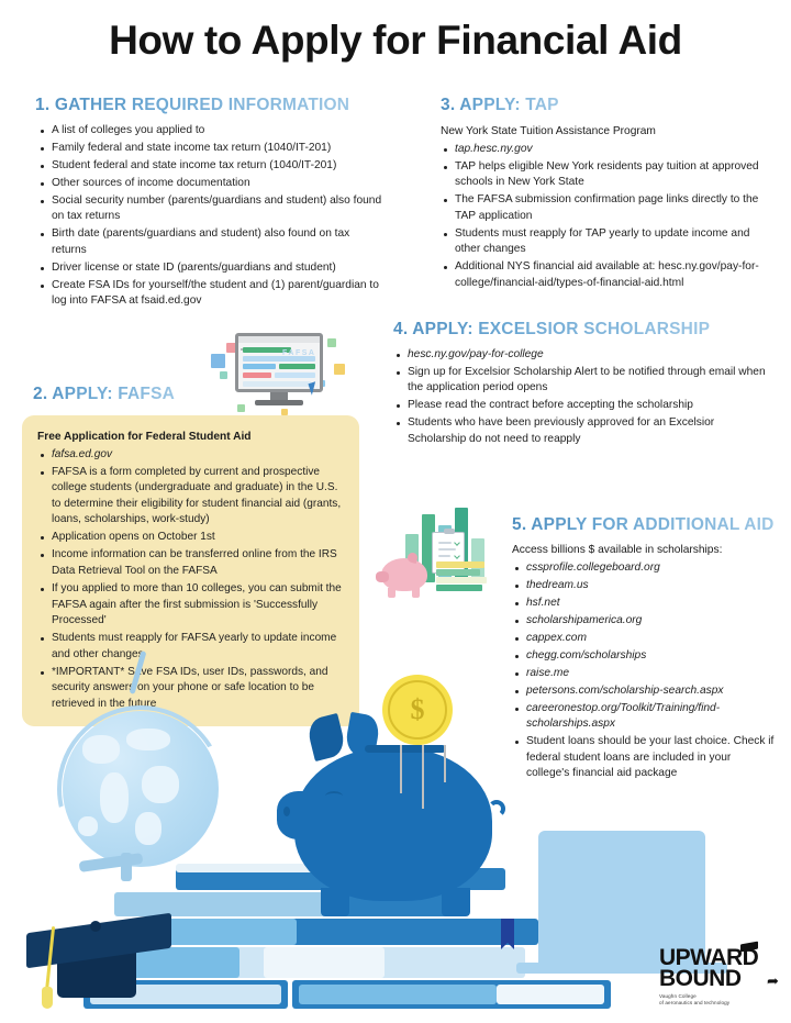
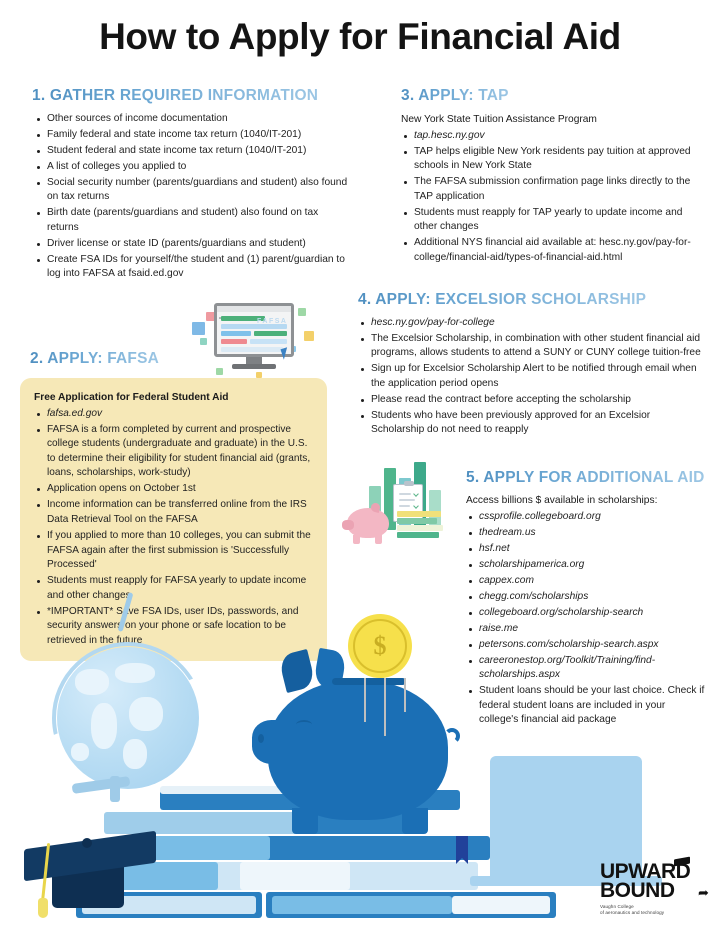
  How to Apply for Financial Aid
  1. GATHER REQUIRED INFORMATION
- A list of colleges you applied to
+ Other sources of income documentation
  Family federal and state income tax return (1040/IT-201)
  Student federal and state income tax return (1040/IT-201)
- Other sources of income documentation
+ A list of colleges you applied to
  Social security number (parents/guardians and student) also found on tax returns
  Birth date (parents/guardians and student) also found on tax returns
  Driver license or state ID (parents/guardians and student)
  Create FSA IDs for yourself/the student and (1) parent/guardian to log into FAFSA at fsaid.ed.gov
  2. APPLY: FAFSA
  Free Application for Federal Student Aid
  fafsa.ed.gov
  FAFSA is a form completed by current and prospective college students (undergraduate and graduate) in the U.S. to determine their eligibility for student financial aid (grants, loans, scholarships, work-study)
  Application opens on October 1st
  Income information can be transferred online from the IRS Data Retrieval Tool on the FAFSA
  If you applied to more than 10 colleges, you can submit the FAFSA again after the first submission is 'Successfully Processed'
  Students must reapply for FAFSA yearly to update income and other change
  *IMPORTANT* Sve FSA IDs, user IDs, passwords, and security answer on your phone or safe location to be retrieved in the future
  3. APPLY: TAP
  New York State Tuition Assistance Program
  tap.hesc.ny.gov
  TAP helps eligible New York residents pay tuition at approved schools in New York State
  The FAFSA submission confirmation page links directly to the TAP application
  Students must reapply for TAP yearly to update income and other changes
  Additional NYS financial aid available at: hesc.ny.gov/pay-for-college/financial-aid/types-of-financial-aid.html
  4. APPLY: EXCELSIOR SCHOLARSHIP
  hesc.ny.gov/pay-for-college
+ The Excelsior Scholarship, in combination with other student financial aid programs, allows students to attend a SUNY or CUNY college tuition-free
  Sign up for Excelsior Scholarship Alert to be notified through email when the application period opens
  Please read the contract before accepting the scholarship
  Students who have been previously approved for an Excelsior Scholarship do not need to reapply
  5. APPLY FOR ADDITIONAL AID
  Access billions $ available in scholarships:
  cssprofile.collegeboard.org
  thedream.us
  hsf.net
  scholarshipamerica.org
  cappex.com
  chegg.com/scholarships
+ collegeboard.org/scholarship-search
  raise.me
  petersons.com/scholarship-search.aspx
  careeronestop.org/Toolkit/Training/find-scholarships.aspx
  Student loans should be your last choice. Check if federal student loans are included in your college's financial aid package
  $
  UPWARD
  BOUND
  ➦
